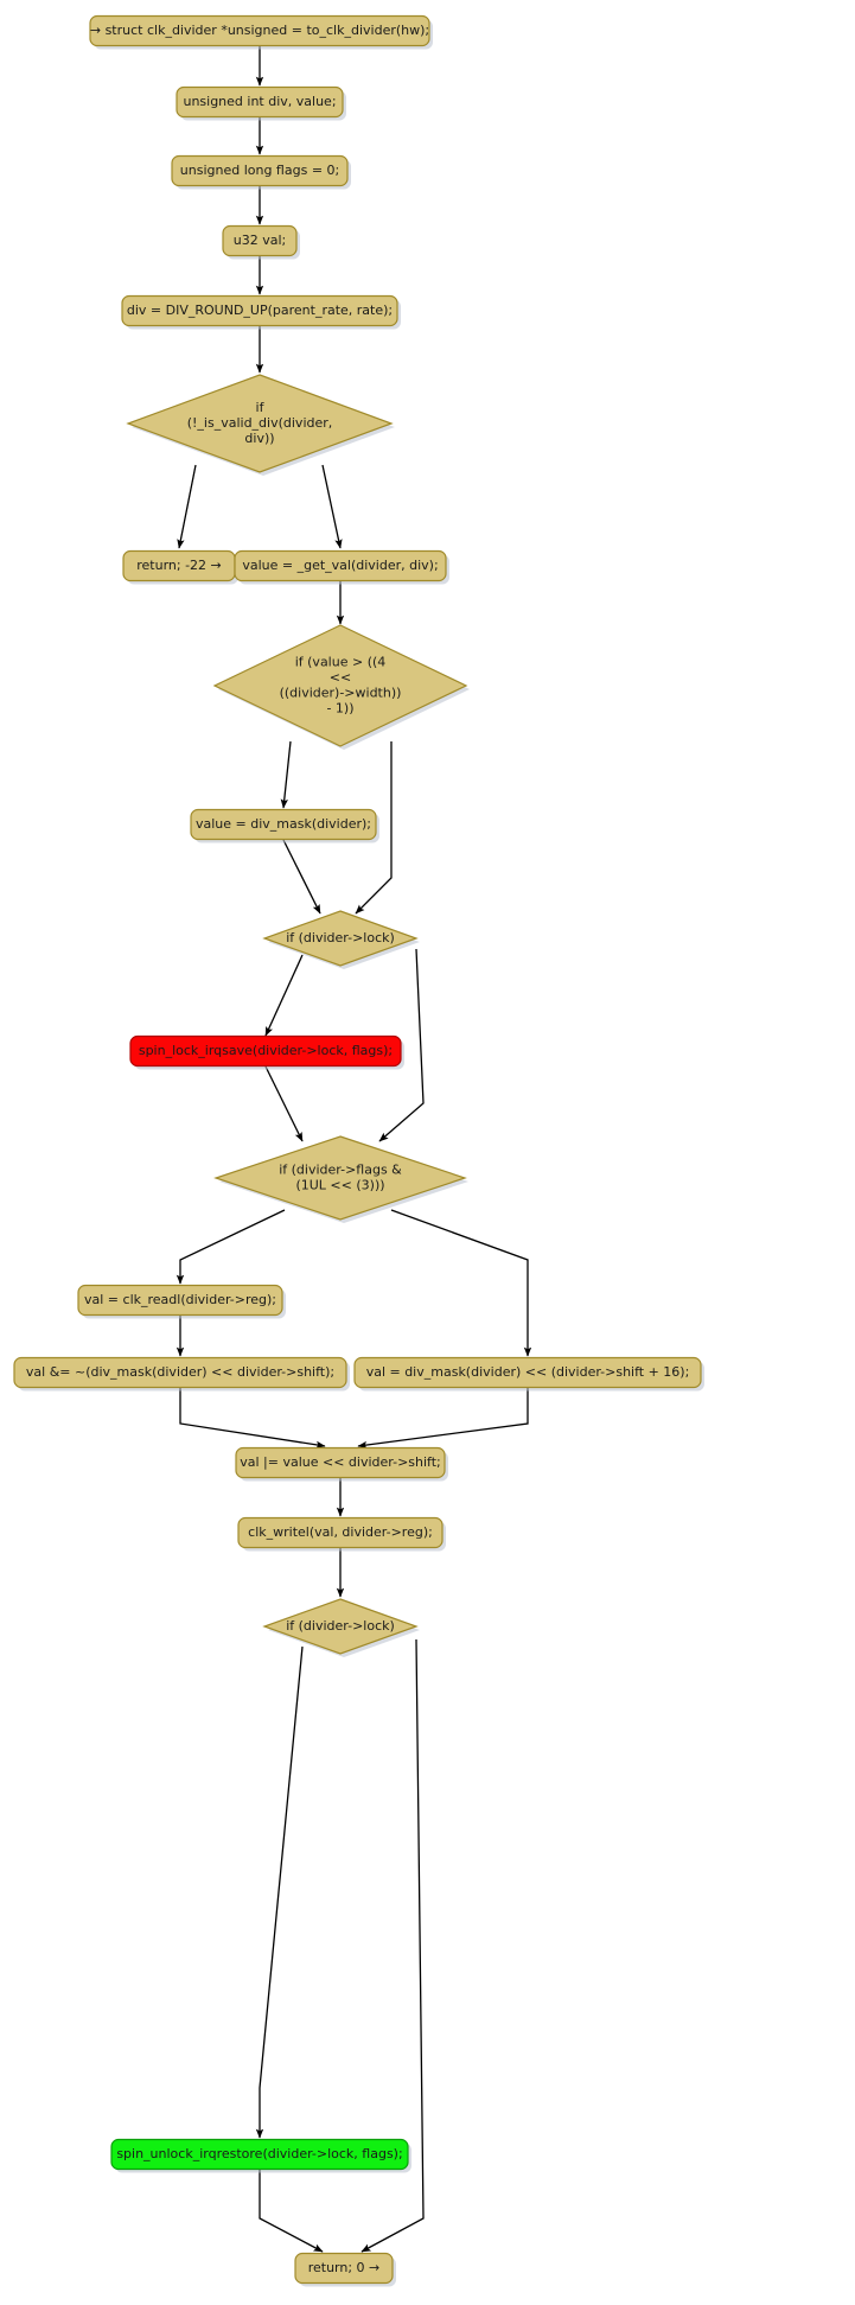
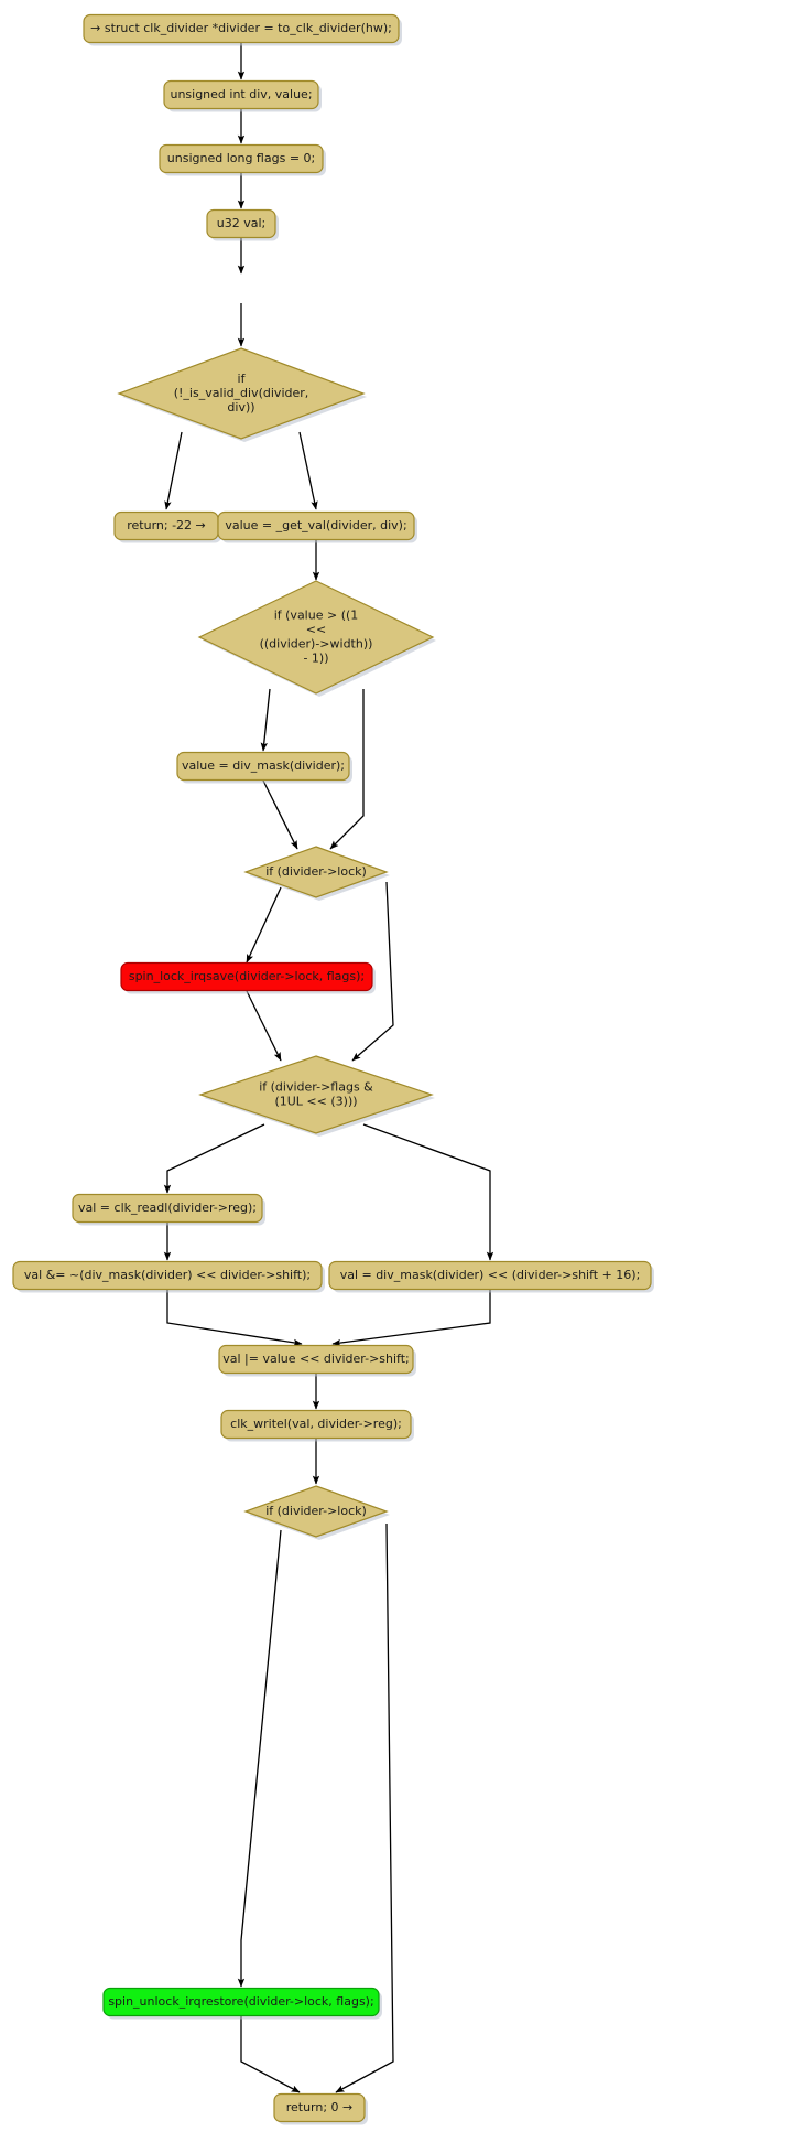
- → struct clk_divider *unsigned = to_clk_divider(hw);
+ → struct clk_divider *divider = to_clk_divider(hw);
  unsigned int div, value;
  unsigned long flags = 0;
  u32 val;
- div = DIV_ROUND_UP(parent_rate, rate);
  if (!_is_valid_div(divider, div))
  return; -22 →
  value = _get_val(divider, div);
- if (value > ((4 << ((divider)->width)) - 1))
+ if (value > ((1 << ((divider)->width)) - 1))
  value = div_mask(divider);
  if (divider->lock)
  spin_lock_irqsave(divider->lock, flags);
  if (divider->flags & (1UL << (3)))
  val = clk_readl(divider->reg);
  val &= ~(div_mask(divider) << divider->shift);
  val = div_mask(divider) << (divider->shift + 16);
  val |= value << divider->shift;
  clk_writel(val, divider->reg);
  if (divider->lock)
  spin_unlock_irqrestore(divider->lock, flags);
  return; 0 →
